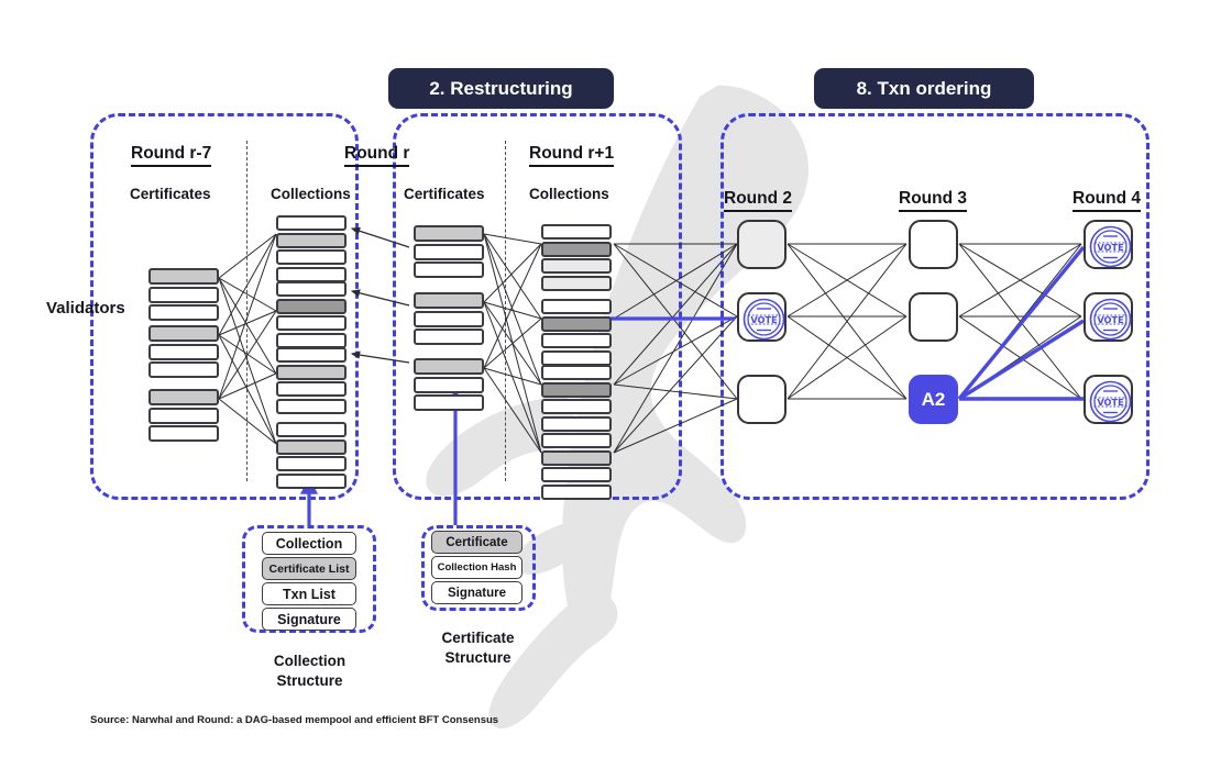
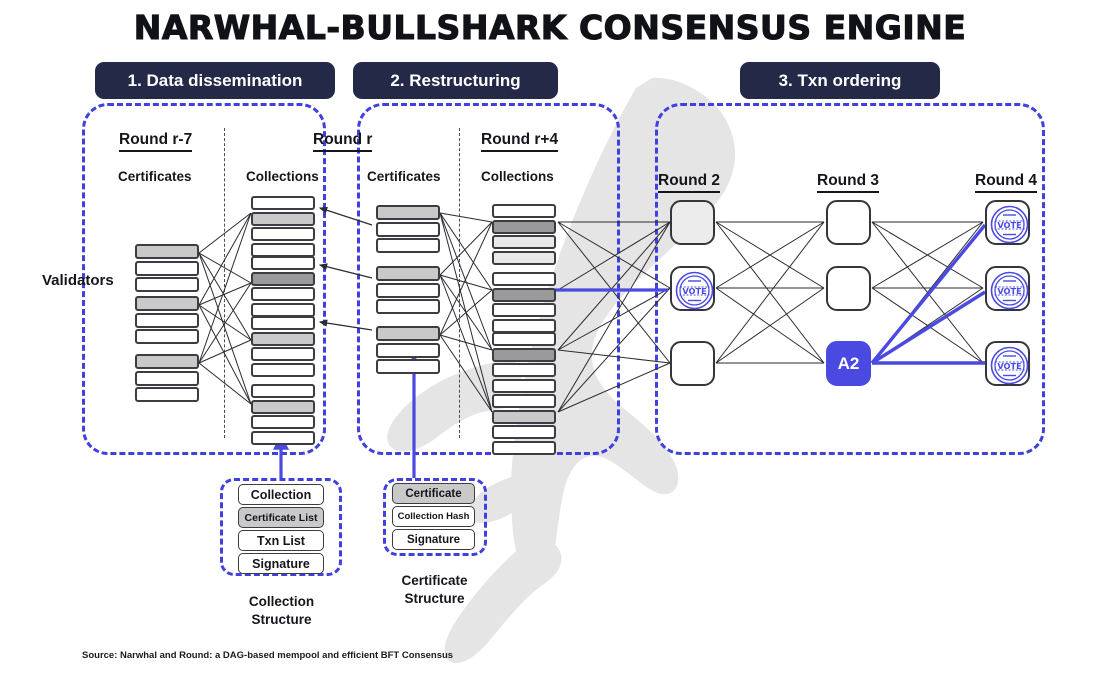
+ NARWHAL-BULLSHARK CONSENSUS ENGINE
+ 1. Data dissemination
  2. Restructuring
- 8. Txn ordering
+ 3. Txn ordering
  Round r-7
  Certificates
  Round r
  Collections
  Validators
  Certificates
- Round r+1
+ Round r+4
  Collections
  Round 2
  Round 3
  Round 4
  VOTE
  A2
  VOTE
  VOTE
  VOTE
  Collection
  Certificate List
  Txn List
  Signature
  Collection
  Structure
  Certificate
  Collection Hash
  Signature
  Certificate
  Structure
  Source: Narwhal and Round: a DAG-based mempool and efficient BFT Consensus
